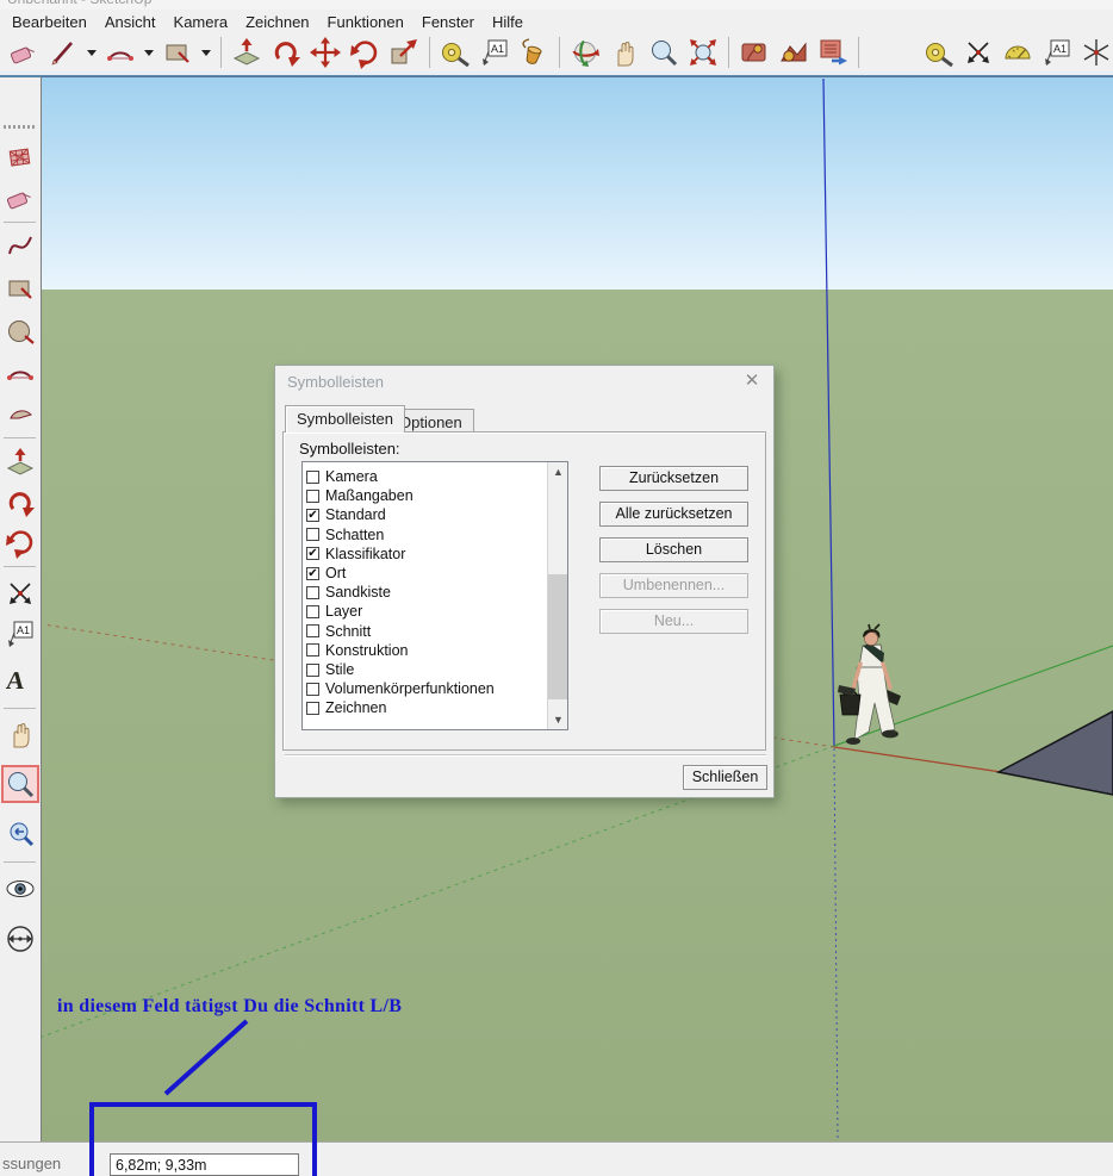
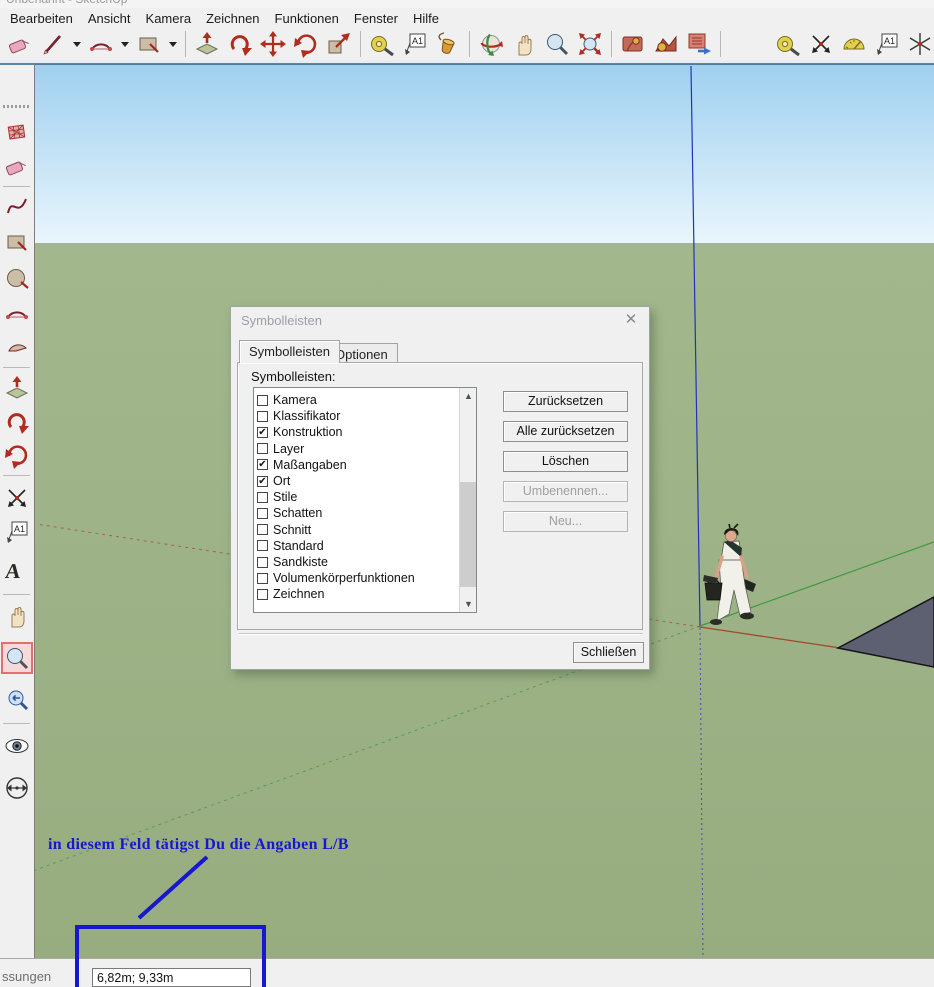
  Bearbeiten
  Ansicht
  Kamera
  Zeichnen
  Funktionen
  Fenster
  Hilfe
  A1
  A1
  A1
- in diesem Feld tätigst Du die Schnitt L/B
+ in diesem Feld tätigst Du die Angaben L/B
  Symbolleisten
  ✕
  Symbolleisten
  Optionen
  Symbolleisten:
  Kamera
- Maßangaben
+ Klassifikator
  ✔
- Standard
+ Konstruktion
- Schatten
+ Layer
  ✔
- Klassifikator
+ Maßangaben
  ✔
  Ort
- Sandkiste
+ Stile
- Layer
+ Schatten
  Schnitt
- Konstruktion
+ Standard
- Stile
+ Sandkiste
  Volumenkörperfunktionen
  Zeichnen
  ▲
  ▼
  Zurücksetzen
  Alle zurücksetzen
  Löschen
  Umbenennen...
  Neu...
  Schließen
  ssungen
  6,82m; 9,33m
